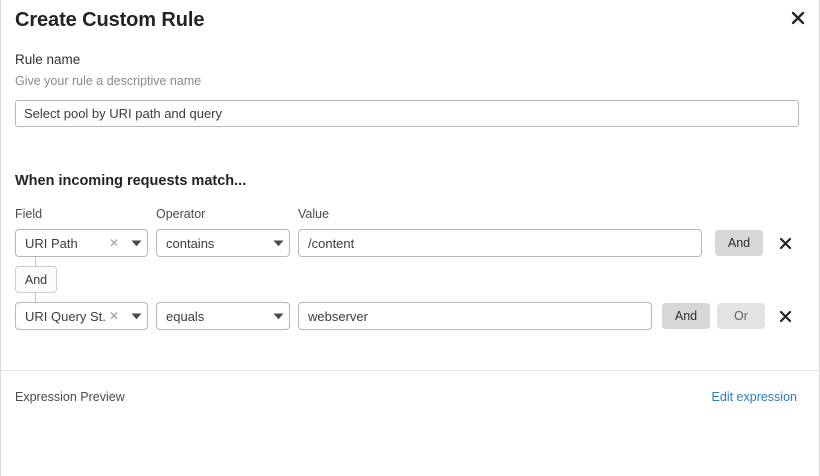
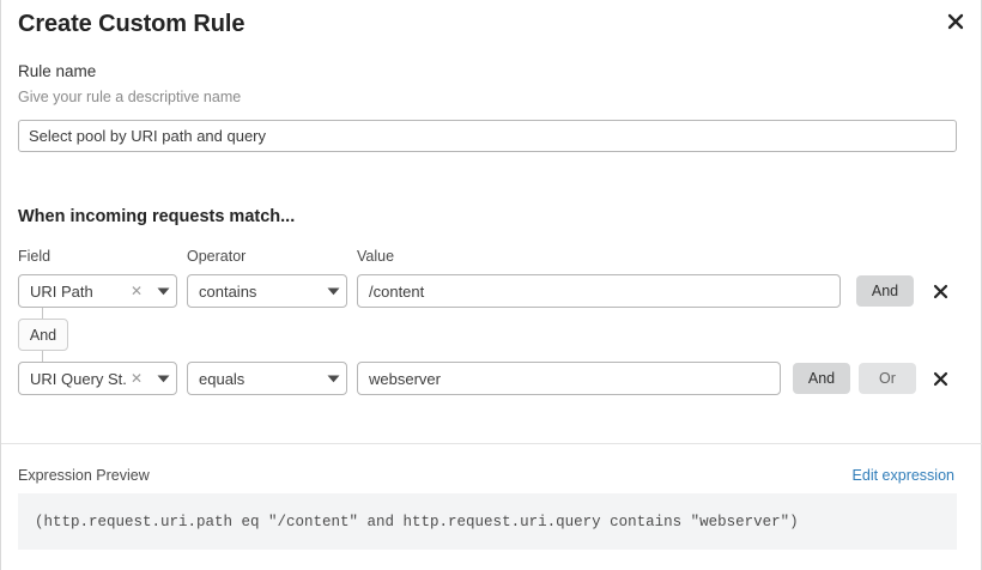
  Create Custom Rule
  Rule name
  Give your rule a descriptive name
  Select pool by URI path and query
  When incoming requests match...
  Field
  Operator
  Value
  URI Path
  ✕
  contains
  /content
  And
  And
  URI Query St.
  ✕
  equals
  webserver
  And
  Or
  Expression Preview
  Edit expression
+ (http.request.uri.path eq "/content" and http.request.uri.query contains "webserver")
